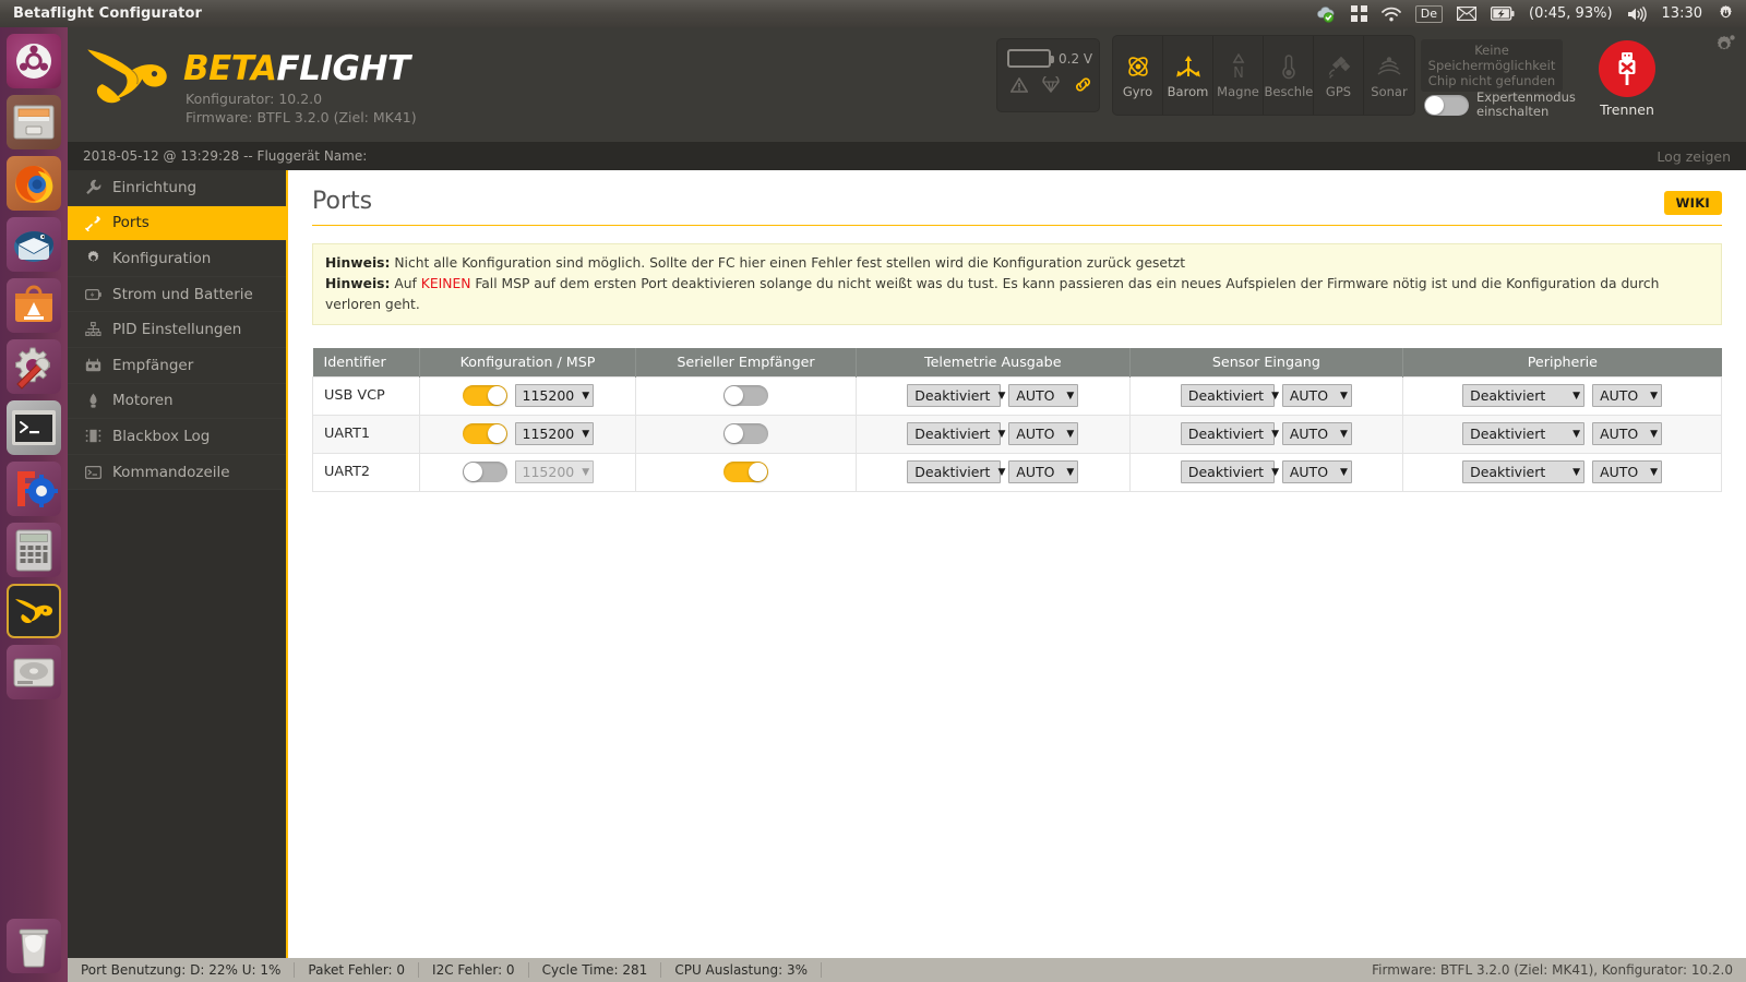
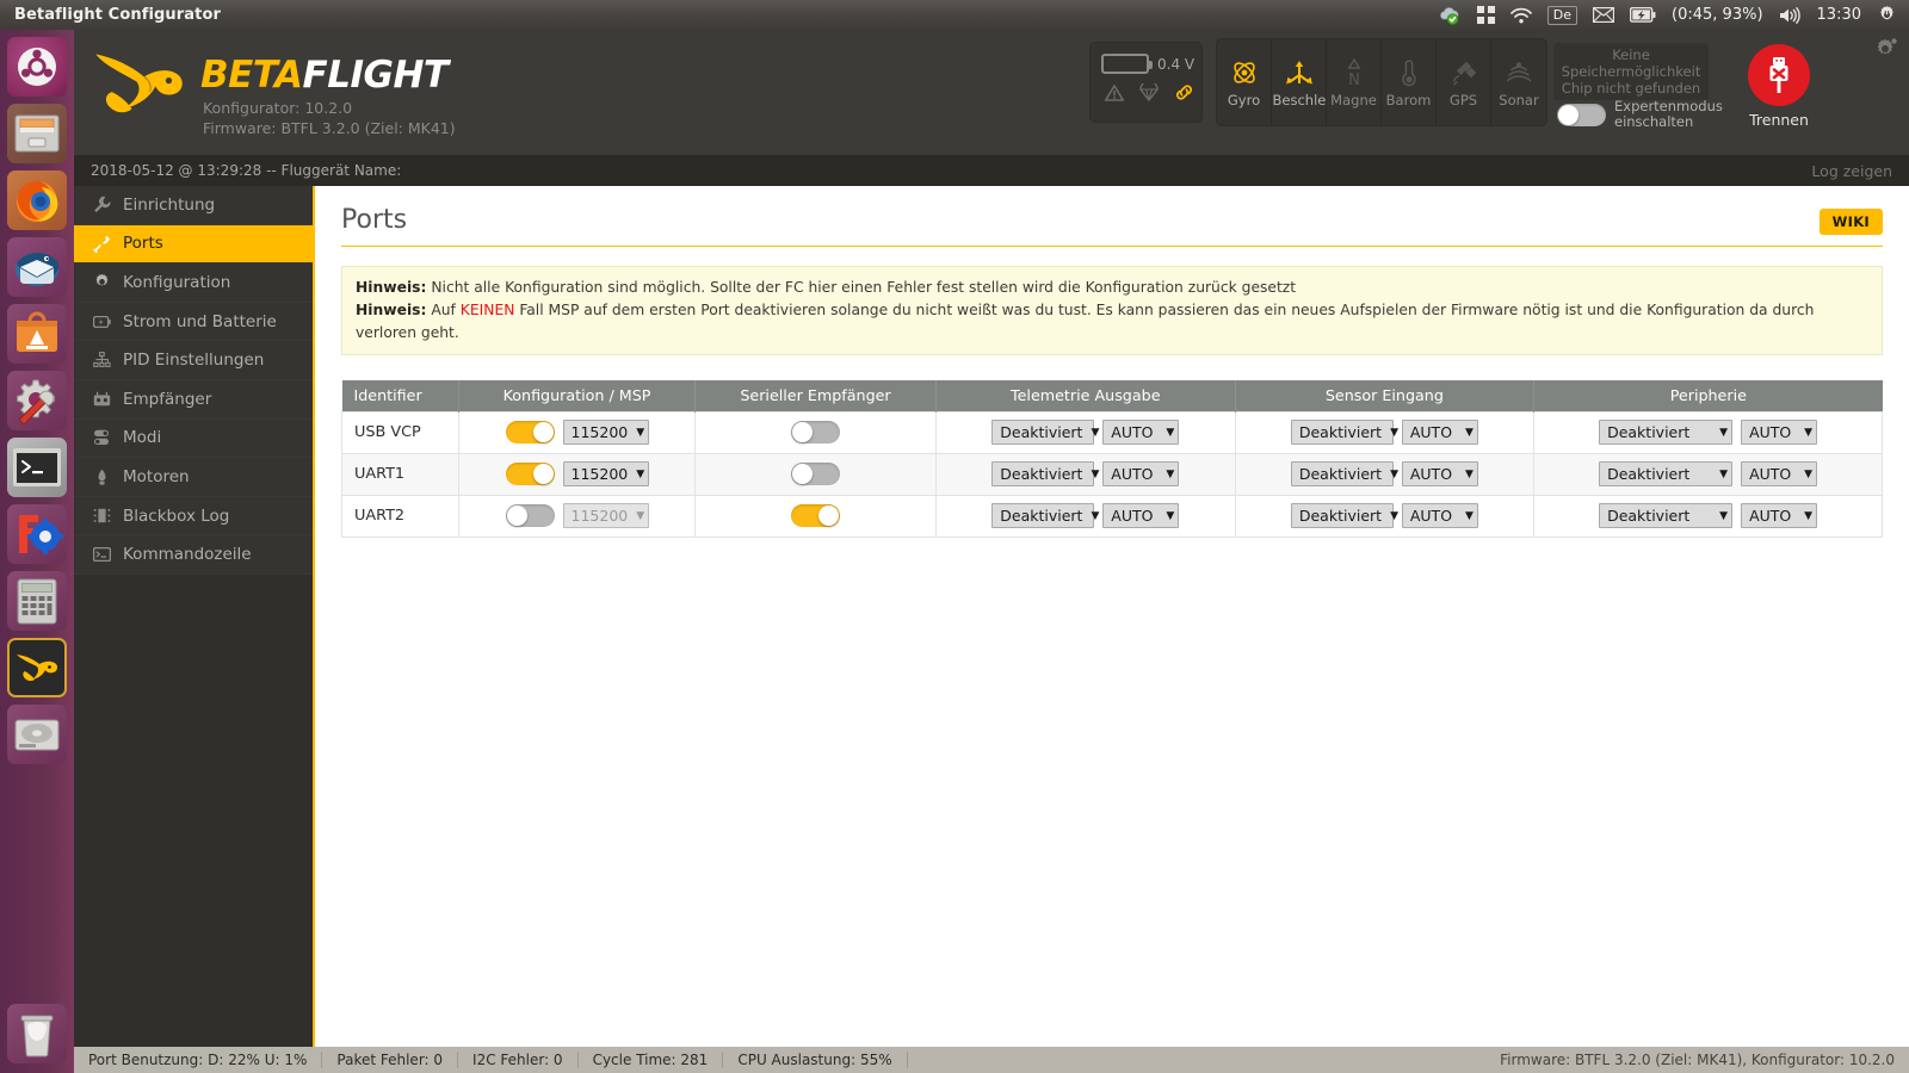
  Betaflight Configurator
  De
  (0:45, 93%)
  13:30
  BETAFLIGHT
  Konfigurator: 10.2.0
  Firmware: BTFL 3.2.0 (Ziel: MK41)
- 0.2 V
+ 0.4 V
  Gyro
- Barom
+ Beschle
  N
  Magne
- Beschle
+ Barom
  GPS
  Sonar
  Keine Speichermöglichkeit
  Chip nicht gefunden
  Expertenmodus
  einschalten
  Trennen
  2018-05-12 @ 13:29:28 -- Fluggerät Name:
  Log zeigen
  Einrichtung
  Ports
  Konfiguration
  Strom und Batterie
  PID Einstellungen
  Empfänger
+ Modi
  Motoren
  Blackbox Log
  Kommandozeile
  Ports
  WIKI
  Hinweis: Nicht alle Konfiguration sind möglich. Sollte der FC hier einen Fehler fest stellen wird die Konfiguration zurück gesetzt
  Hinweis: Auf KEINEN Fall MSP auf dem ersten Port deaktivieren solange du nicht weißt was du tust. Es kann passieren das ein neues Aufspielen der Firmware nötig ist und die Konfiguration da durch verloren geht.
  Identifier	Konfiguration / MSP	Serieller Empfänger	Telemetrie Ausgabe	Sensor Eingang	Peripherie
  USB VCP	115200 ▼		Deaktiviert ▼ AUTO ▼	Deaktiviert ▼ AUTO ▼	Deaktiviert ▼ AUTO ▼
  UART1	115200 ▼		Deaktiviert ▼ AUTO ▼	Deaktiviert ▼ AUTO ▼	Deaktiviert ▼ AUTO ▼
  UART2	115200 ▼		Deaktiviert ▼ AUTO ▼	Deaktiviert ▼ AUTO ▼	Deaktiviert ▼ AUTO ▼
  Port Benutzung: D: 22% U: 1%
  Paket Fehler: 0
  I2C Fehler: 0
  Cycle Time: 281
- CPU Auslastung: 3%
+ CPU Auslastung: 55%
  Firmware: BTFL 3.2.0 (Ziel: MK41), Konfigurator: 10.2.0
